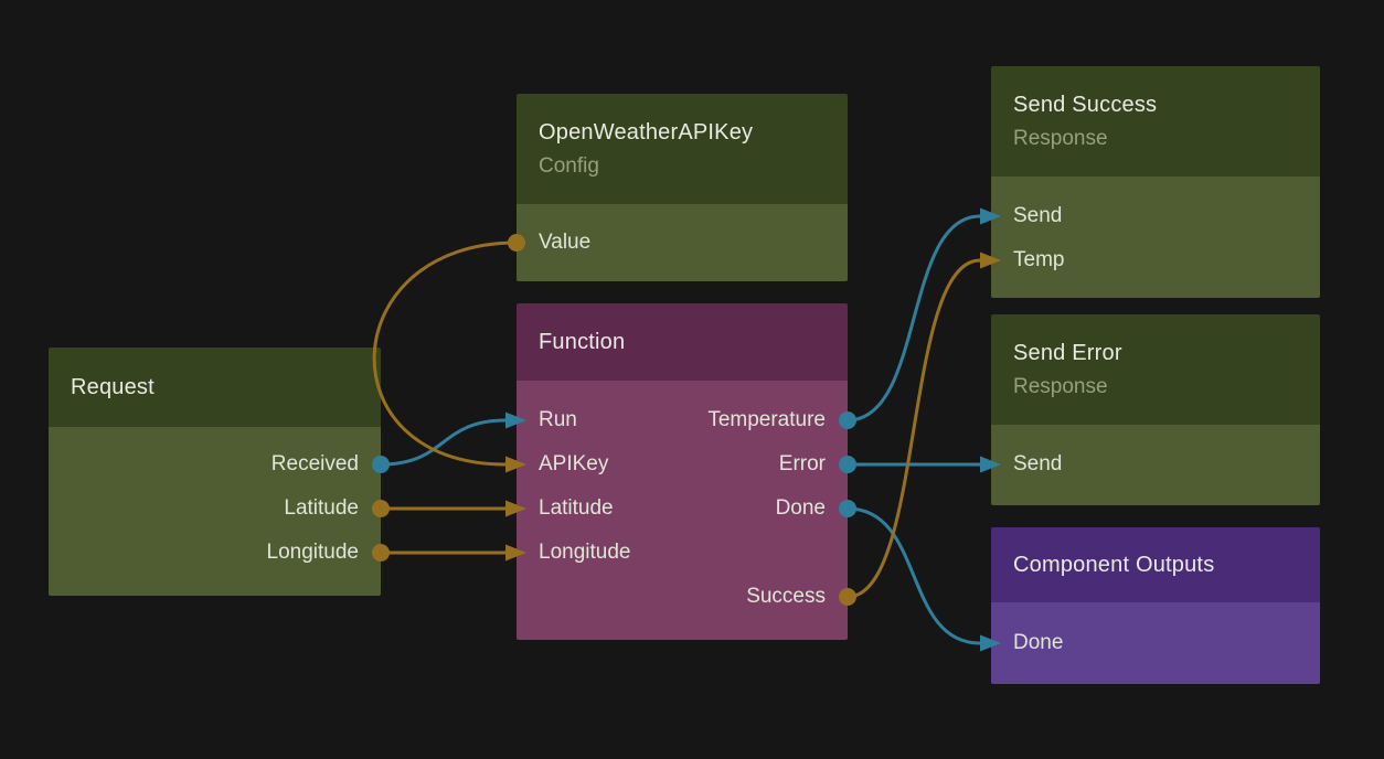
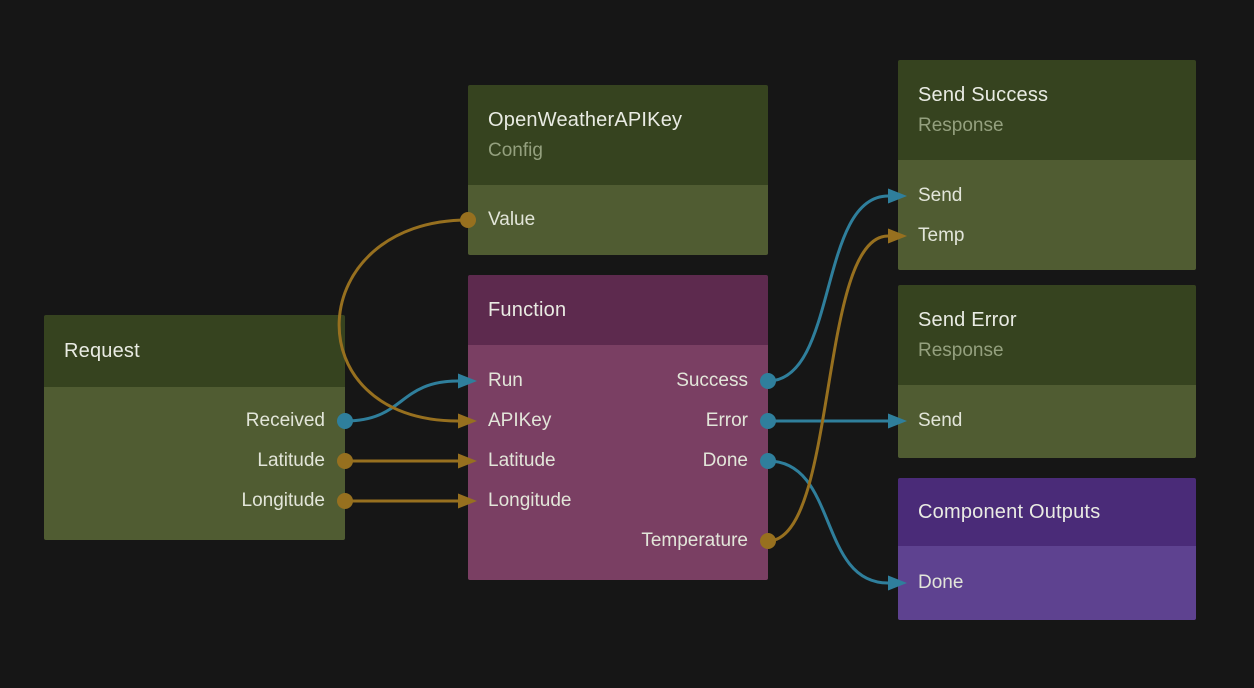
  Received
  Latitude
  Longitude
  Request
  Value
  OpenWeatherAPIKey
  Config
  Run
  APIKey
  Latitude
  Longitude
- Temperature
+ Success
  Error
  Done
- Success
+ Temperature
  Function
  Send
  Temp
  Send Success
  Response
  Send
  Send Error
  Response
  Done
  Component Outputs
